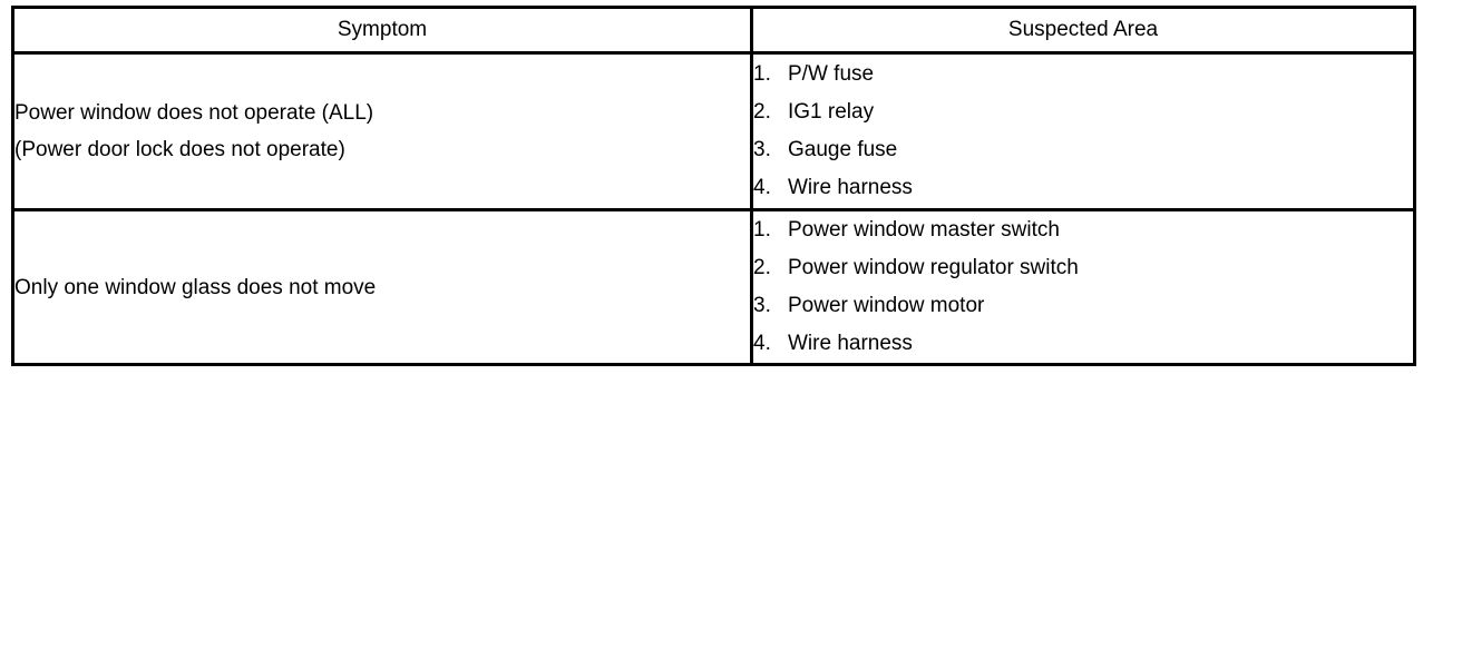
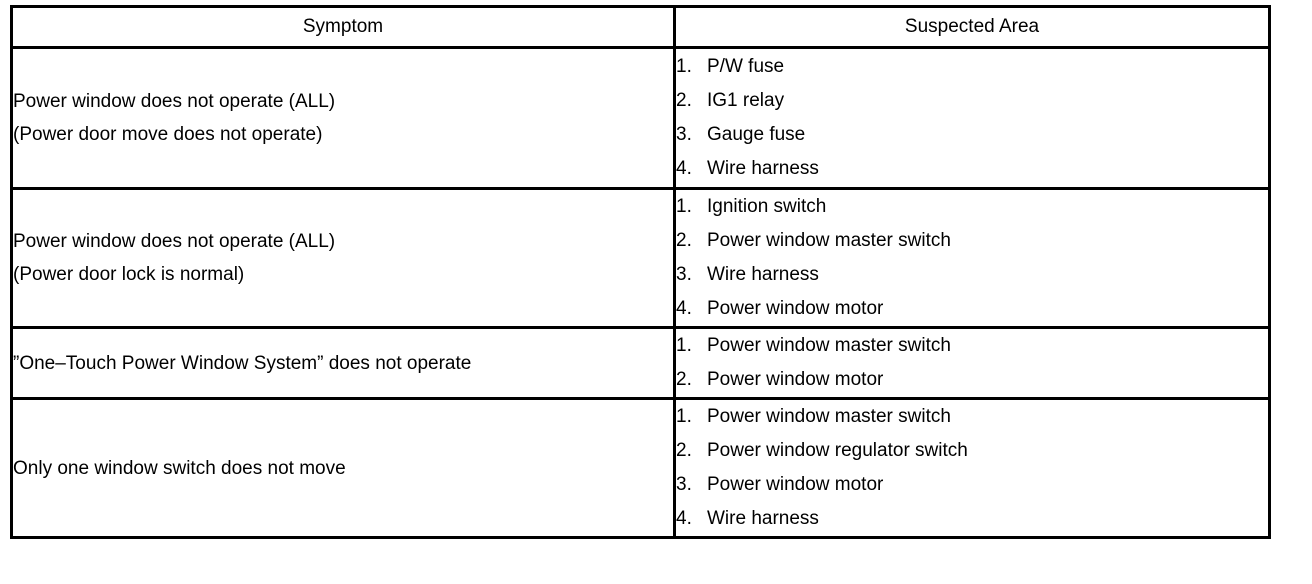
  Symptom	Suspected Area
- Power window does not operate (ALL)(Power door lock does not operate)	1. P/W fuse2. IG1 relay3. Gauge fuse4. Wire harness
+ Power window does not operate (ALL)(Power door move does not operate)	1. P/W fuse2. IG1 relay3. Gauge fuse4. Wire harness
+ Power window does not operate (ALL)(Power door lock is normal)	1. Ignition switch2. Power window master switch3. Wire harness4. Power window motor
+ ”One–Touch Power Window System” does not operate	1. Power window master switch2. Power window motor
- Only one window glass does not move	1. Power window master switch2. Power window regulator switch3. Power window motor4. Wire harness
+ Only one window switch does not move	1. Power window master switch2. Power window regulator switch3. Power window motor4. Wire harness
